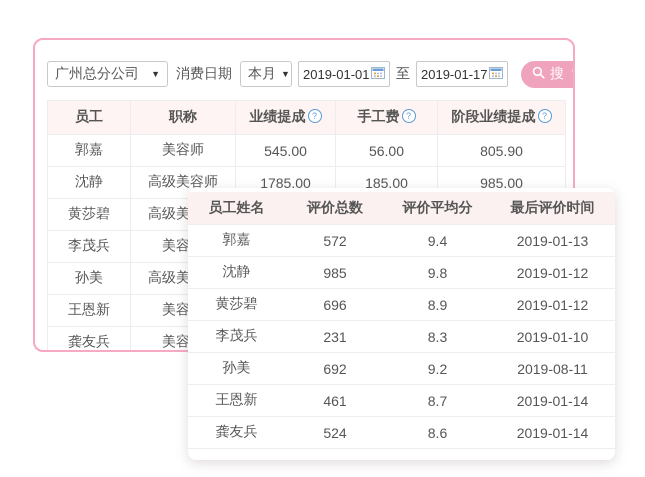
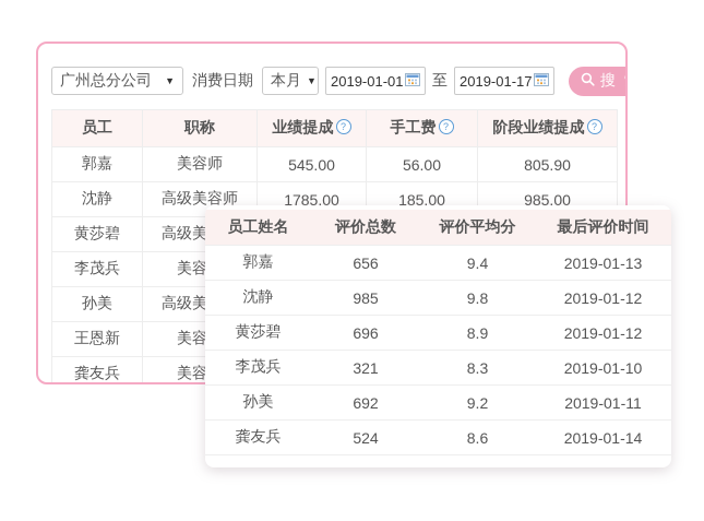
  广州总分公司
  ▼
  消费日期
  本月
  ▼
  2019-01-01
  至
  2019-01-17
  员工	职称	业绩提成 ?	手工费 ?	阶段业绩提成 ?
  郭嘉	美容师	545.00	56.00	805.90
  沈静	高级美容师	1785.00	185.00	985.00
  黄莎碧	高级美
  李茂兵	美容
  孙美	高级美
  王恩新	美容
  龚友兵	美容
  员工姓名	评价总数	评价平均分	最后评价时间
- 郭嘉	572	9.4	2019-01-13
+ 郭嘉	656	9.4	2019-01-13
  沈静	985	9.8	2019-01-12
  黄莎碧	696	8.9	2019-01-12
- 李茂兵	231	8.3	2019-01-10
+ 李茂兵	321	8.3	2019-01-10
- 孙美	692	9.2	2019-08-11
+ 孙美	692	9.2	2019-01-11
- 王恩新	461	8.7	2019-01-14
  龚友兵	524	8.6	2019-01-14
